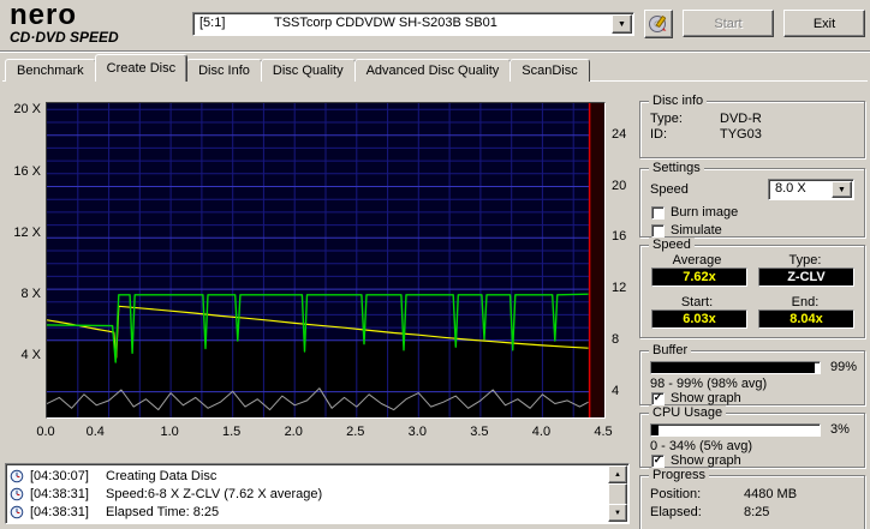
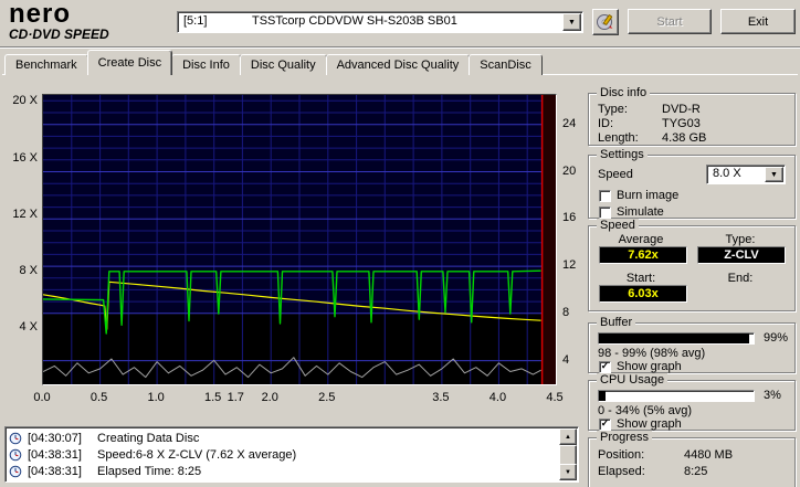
  nero
  CD·DVD SPEED
  [5:1] TSSTcorp CDDVDW SH-S203B SB01
  Start
  Exit
  Benchmark
  Create Disc
  Disc Info
  Disc Quality
  Advanced Disc Quality
  ScanDisc
  20 X
  16 X
  12 X
  8 X
  4 X
  24
  20
  16
  12
  8
  4
  0.0
- 0.4
+ 0.5
  1.0
  1.5
  2.0
  2.5
- 3.0
+ 1.7
  3.5
  4.0
  4.5
  [04:30:07]
  Creating Data Disc
  [04:38:31]
  Speed:6-8 X Z-CLV (7.62 X average)
  [04:38:31]
  Elapsed Time: 8:25
  Disc info
  Type:
  DVD-R
  ID:
  TYG03
+ Length:
+ 4.38 GB
  Settings
  Speed
  8.0 X
  Burn image
  Simulate
  Speed
  Average
  Type:
  7.62x
  Z-CLV
  Start:
  End:
  6.03x
- 8.04x
  Buffer
  99%
  98 - 99% (98% avg)
  ✓
  Show graph
  CPU Usage
  3%
  0 - 34% (5% avg)
  ✓
  Show graph
  Progress
  Position:
  4480 MB
  Elapsed:
  8:25
